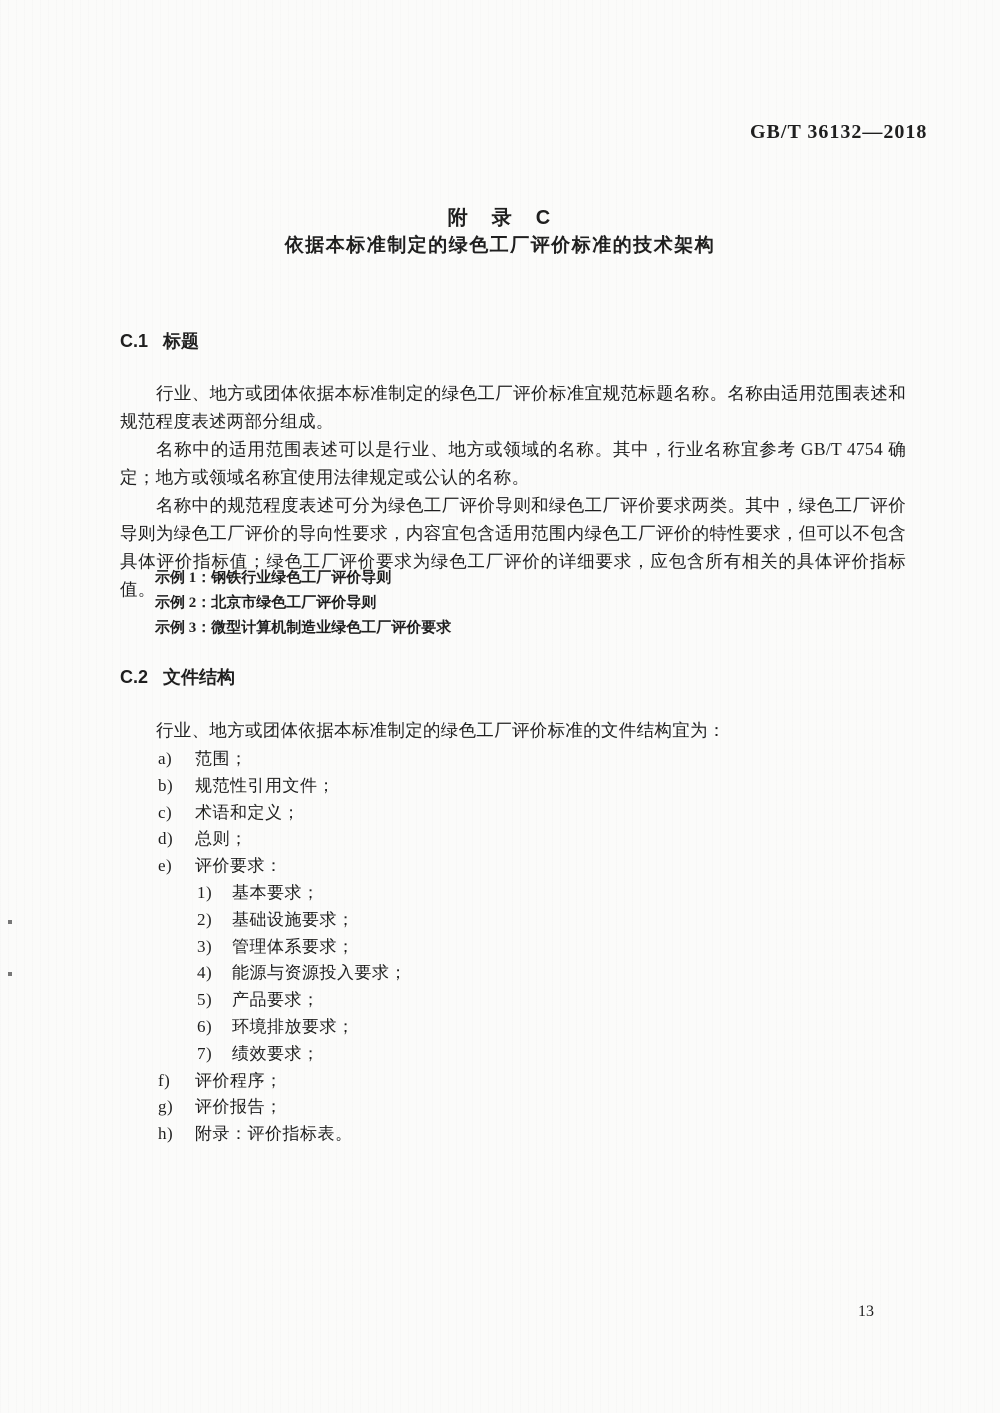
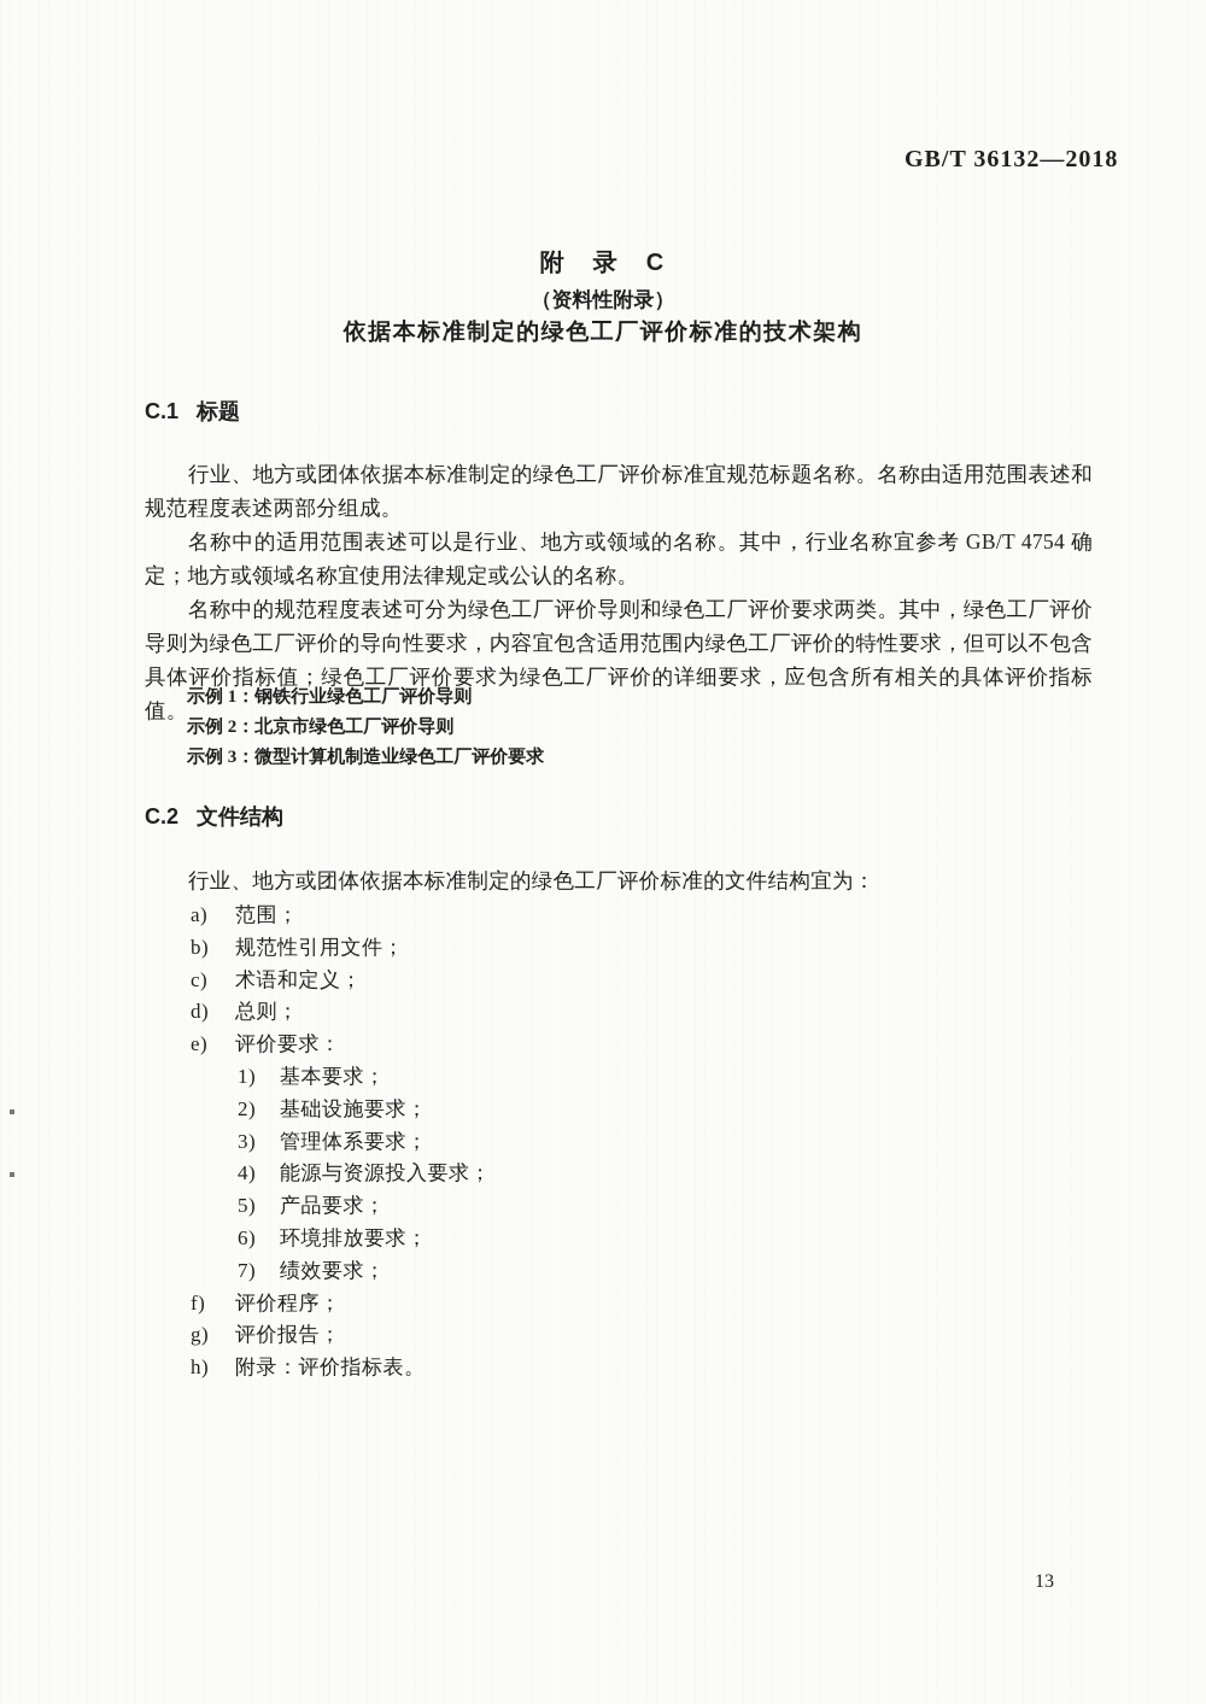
  GB/T 36132—2018
  附 录 C
+ （资料性附录）
  依据本标准制定的绿色工厂评价标准的技术架构
  C.1 标题
  行业、地方或团体依据本标准制定的绿色工厂评价标准宜规范标题名称。名称由适用范围表述和规范程度表述两部分组成。
  名称中的适用范围表述可以是行业、地方或领域的名称。其中，行业名称宜参考 GB/T 4754 确定；地方或领域名称宜使用法律规定或公认的名称。
  名称中的规范程度表述可分为绿色工厂评价导则和绿色工厂评价要求两类。其中，绿色工厂评价导则为绿色工厂评价的导向性要求，内容宜包含适用范围内绿色工厂评价的特性要求，但可以不包含具体评价指标值；绿色工厂评价要求为绿色工厂评价的详细要求，应包含所有相关的具体评价指标值。
  示例 1：钢铁行业绿色工厂评价导则
  示例 2：北京市绿色工厂评价导则
  示例 3：微型计算机制造业绿色工厂评价要求
  C.2 文件结构
  行业、地方或团体依据本标准制定的绿色工厂评价标准的文件结构宜为：
  a) 范围；
  b) 规范性引用文件；
  c) 术语和定义；
  d) 总则；
  e) 评价要求：
  1) 基本要求；
  2) 基础设施要求；
  3) 管理体系要求；
  4) 能源与资源投入要求；
  5) 产品要求；
  6) 环境排放要求；
  7) 绩效要求；
  f) 评价程序；
  g) 评价报告；
  h) 附录：评价指标表。
  13
